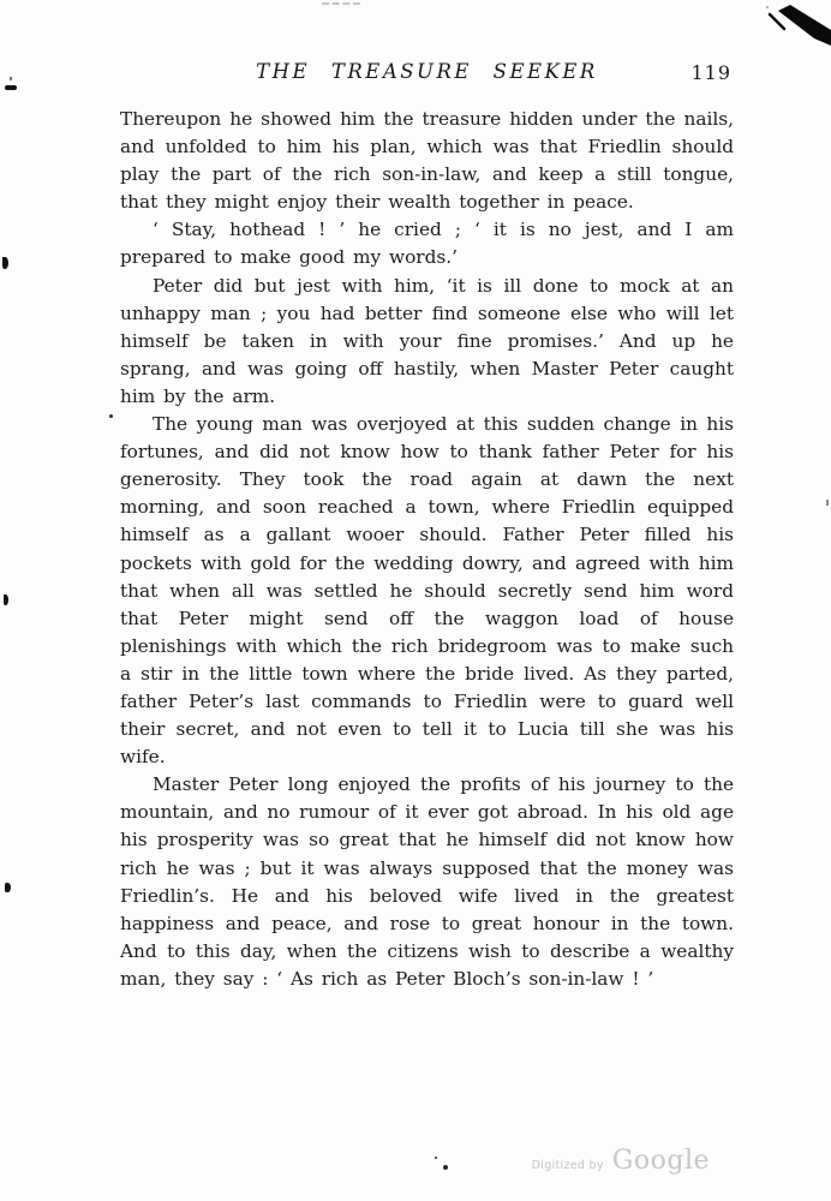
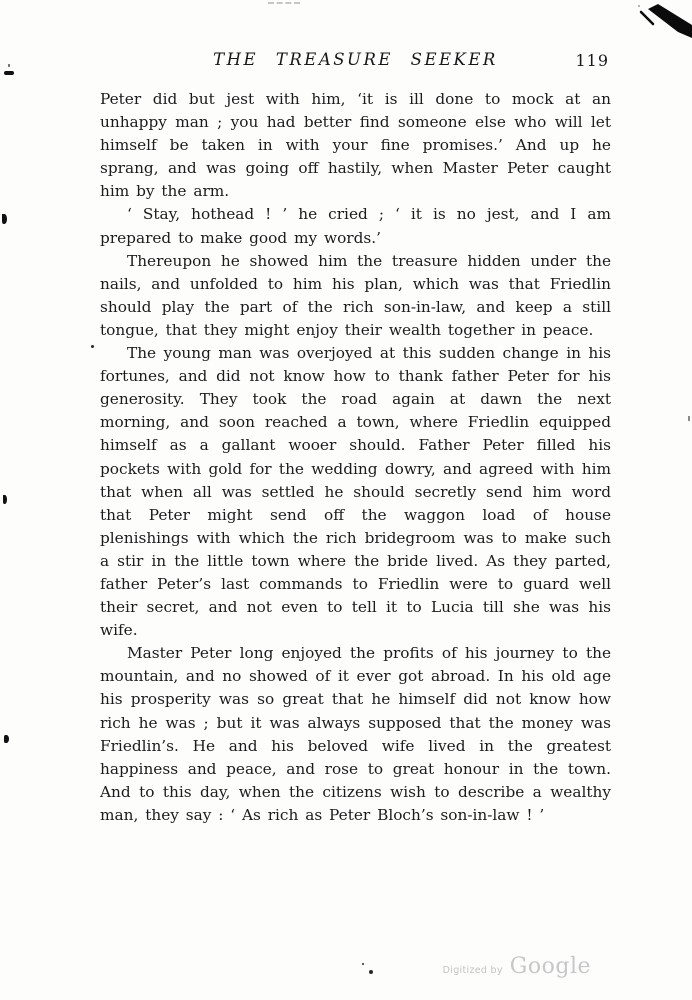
  THE TREASURE SEEKER
  119
- Thereupon he showed him the treasure hidden under the nails, and unfolded to him his plan, which was that Friedlin should play the part of the rich son-in-law, and keep a still tongue, that they might enjoy their wealth together in peace.
+ Peter did but jest with him, ‘it is ill done to mock at an unhappy man ; you had better find someone else who will let himself be taken in with your fine promises.’ And up he sprang, and was going off hastily, when Master Peter caught him by the arm.
  ‘ Stay, hothead ! ’ he cried ; ‘ it is no jest, and I am prepared to make good my words.’
- Peter did but jest with him, ‘it is ill done to mock at an unhappy man ; you had better find someone else who will let himself be taken in with your fine promises.’ And up he sprang, and was going off hastily, when Master Peter caught him by the arm.
+ Thereupon he showed him the treasure hidden under the nails, and unfolded to him his plan, which was that Friedlin should play the part of the rich son-in-law, and keep a still tongue, that they might enjoy their wealth together in peace.
  The young man was overjoyed at this sudden change in his fortunes, and did not know how to thank father Peter for his generosity. They took the road again at dawn the next morning, and soon reached a town, where Friedlin equipped himself as a gallant wooer should. Father Peter filled his pockets with gold for the wedding dowry, and agreed with him that when all was settled he should secretly send him word that Peter might send off the waggon load of house plenishings with which the rich bridegroom was to make such a stir in the little town where the bride lived. As they parted, father Peter’s last commands to Friedlin were to guard well their secret, and not even to tell it to Lucia till she was his wife.
- Master Peter long enjoyed the profits of his journey to the mountain, and no rumour of it ever got abroad. In his old age his prosperity was so great that he himself did not know how rich he was ; but it was always supposed that the money was Friedlin’s. He and his beloved wife lived in the greatest happiness and peace, and rose to great honour in the town. And to this day, when the citizens wish to describe a wealthy man, they say : ‘ As rich as Peter Bloch’s son-in-law ! ’
+ Master Peter long enjoyed the profits of his journey to the mountain, and no showed of it ever got abroad. In his old age his prosperity was so great that he himself did not know how rich he was ; but it was always supposed that the money was Friedlin’s. He and his beloved wife lived in the greatest happiness and peace, and rose to great honour in the town. And to this day, when the citizens wish to describe a wealthy man, they say : ‘ As rich as Peter Bloch’s son-in-law ! ’
  Digitized by
  Google
